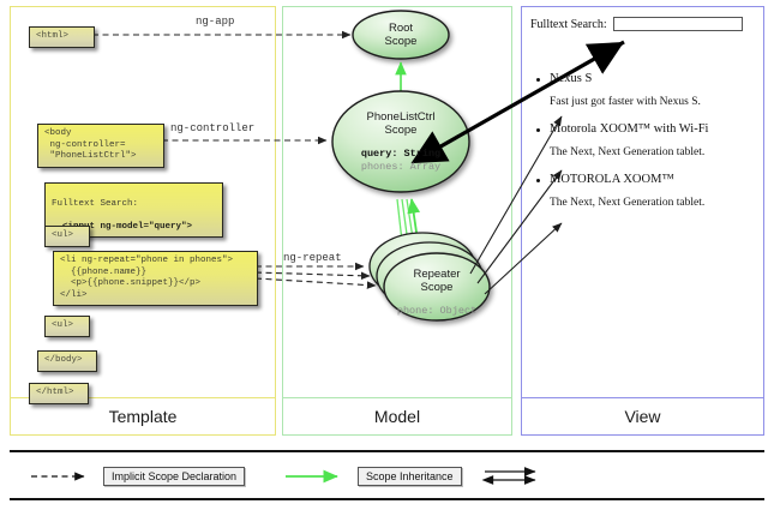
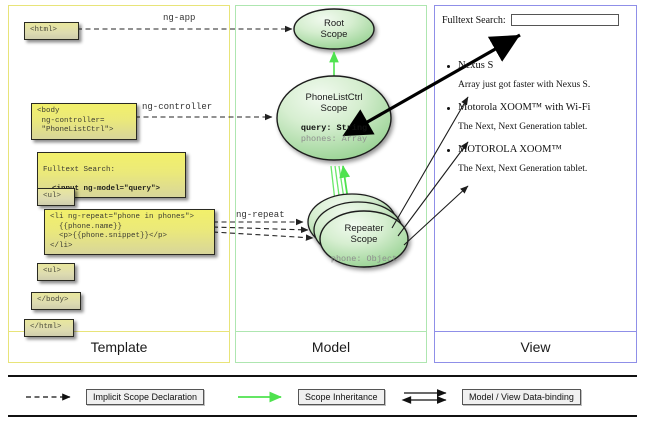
  Template
  Model
  View
  <html>
  <body
  ng-controller=
  "PhoneListCtrl">
  Fulltext Search: t ng-model="query">
  <ul>
  <li ng-repeat="phone in phones">
  {{phone.name}}
  <p>{{phone.snippet}}</p>
  </li>
  <ul>
  </body>
  </html>
  ng-app
  ng-controller
  ng-repeat
  Root
  Scope
  PhoneListCtrl
  Scope
  query: String
  phones: Array
  Repeater
  Scope
  phone: Object
  Fulltext Search:
  Nexus S
- Fast just got faster with Nexus S.
+ Array just got faster with Nexus S.
  Motorola XOOM™ with Wi-Fi
  The Next, Next Generation tablet.
  MOTOROLA XOOM™
  The Next, Next Generation tablet.
  Implicit Scope Declaration
  Scope Inheritance
+ Model / View Data-binding
